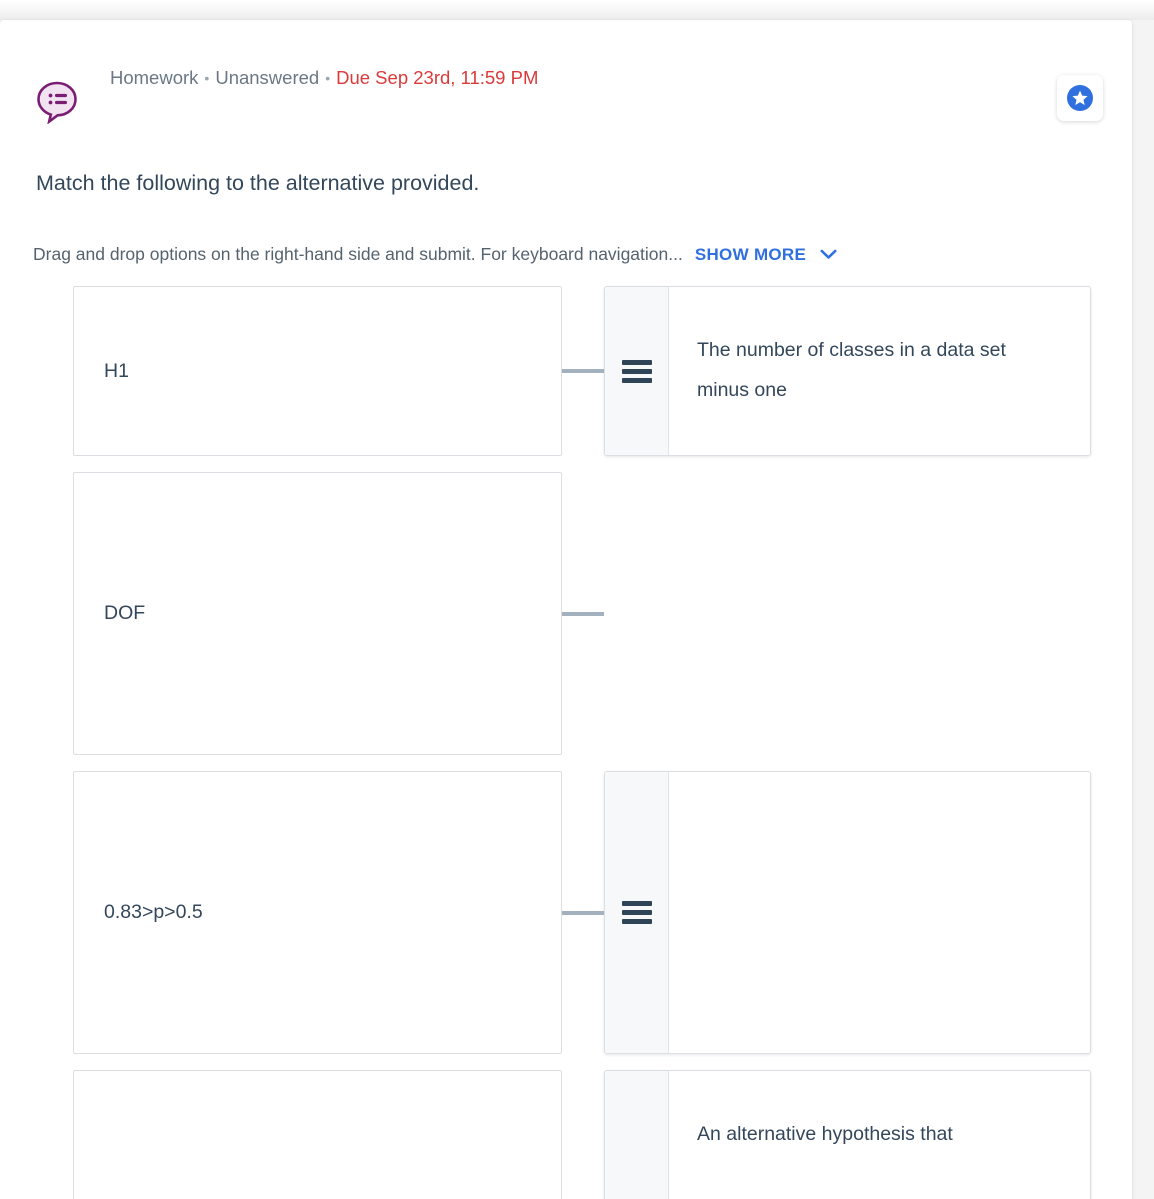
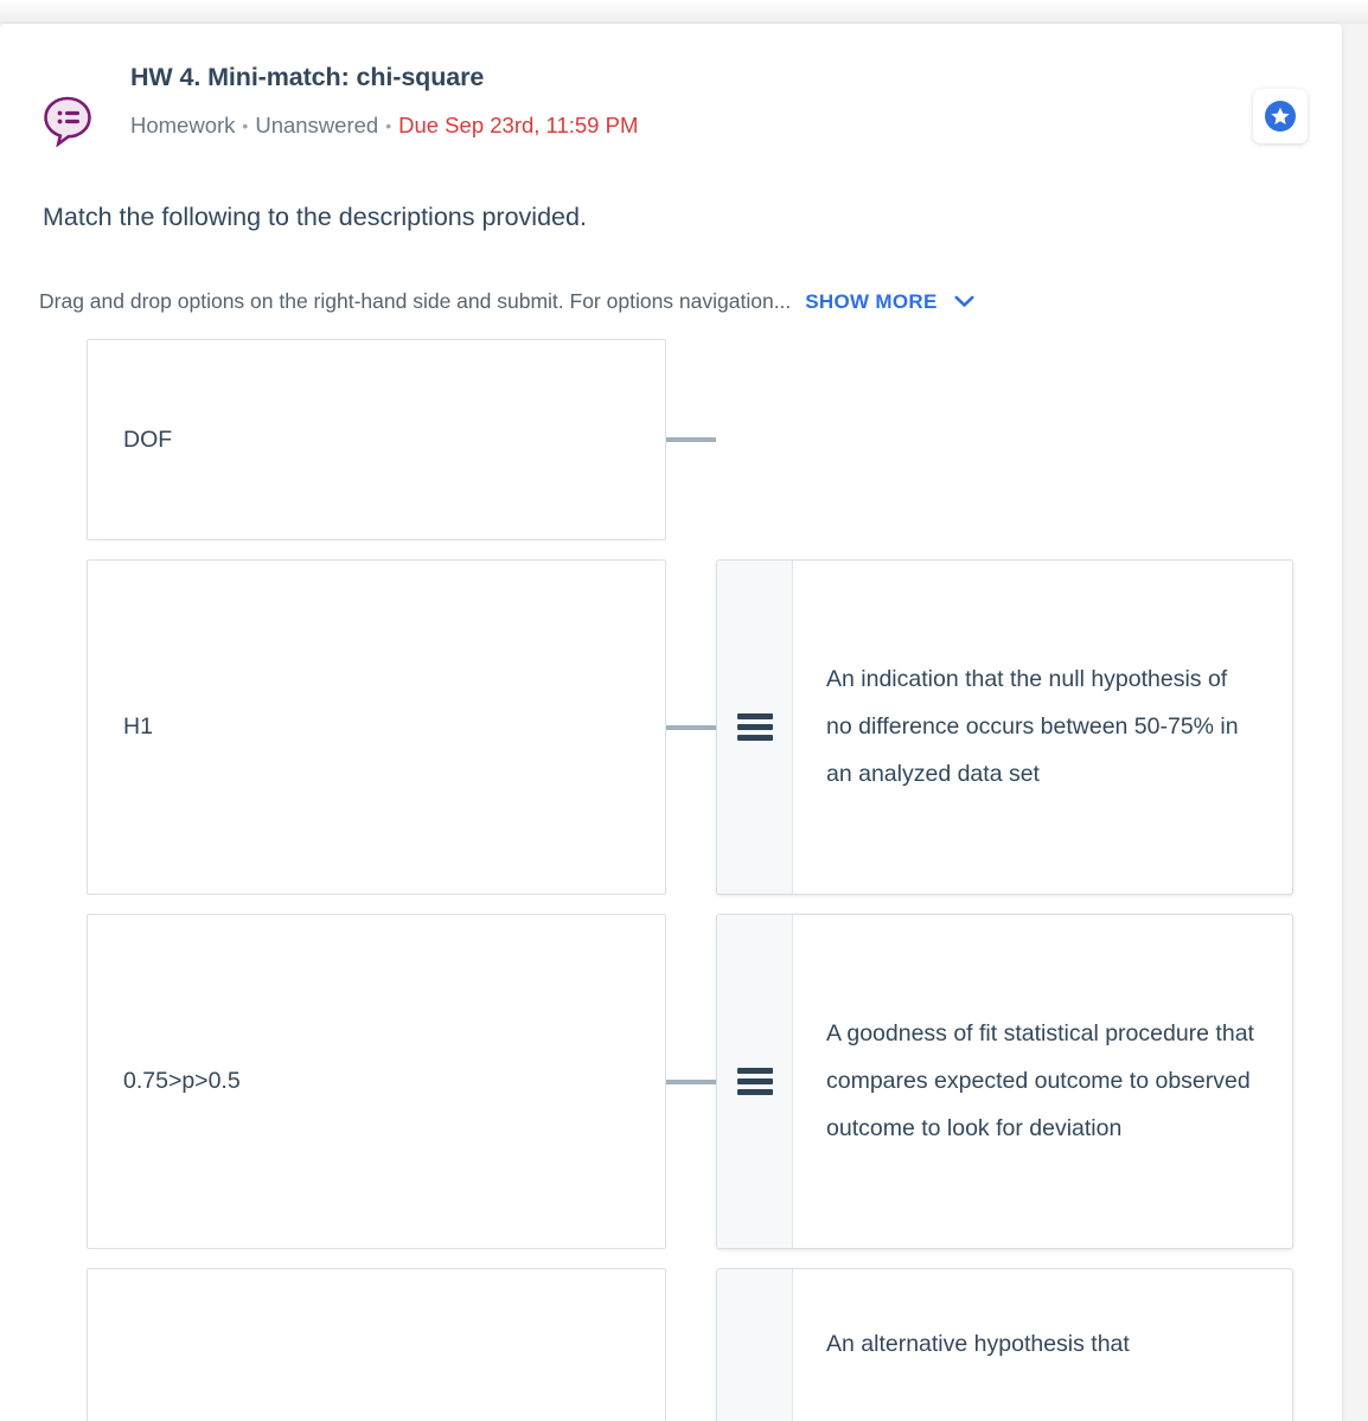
+ HW 4. Mini-match: chi-square
  Homework • Unanswered • Due Sep 23rd, 11:59 PM
- Match the following to the alternative provided.
+ Match the following to the descriptions provided.
- Drag and drop options on the right-hand side and submit. For keyboard navigation...
+ Drag and drop options on the right-hand side and submit. For options navigation...
  SHOW MORE
- H1
+ DOF
- The number of classes in a data set minus one
- DOF
+ H1
+ An indication that the null hypothesis of no difference occurs between 50-75% in an analyzed data set
- 0.83>p>0.5
+ 0.75>p>0.5
+ A goodness of fit statistical procedure that compares expected outcome to observed outcome to look for deviation
  An alternative hypothesis that
